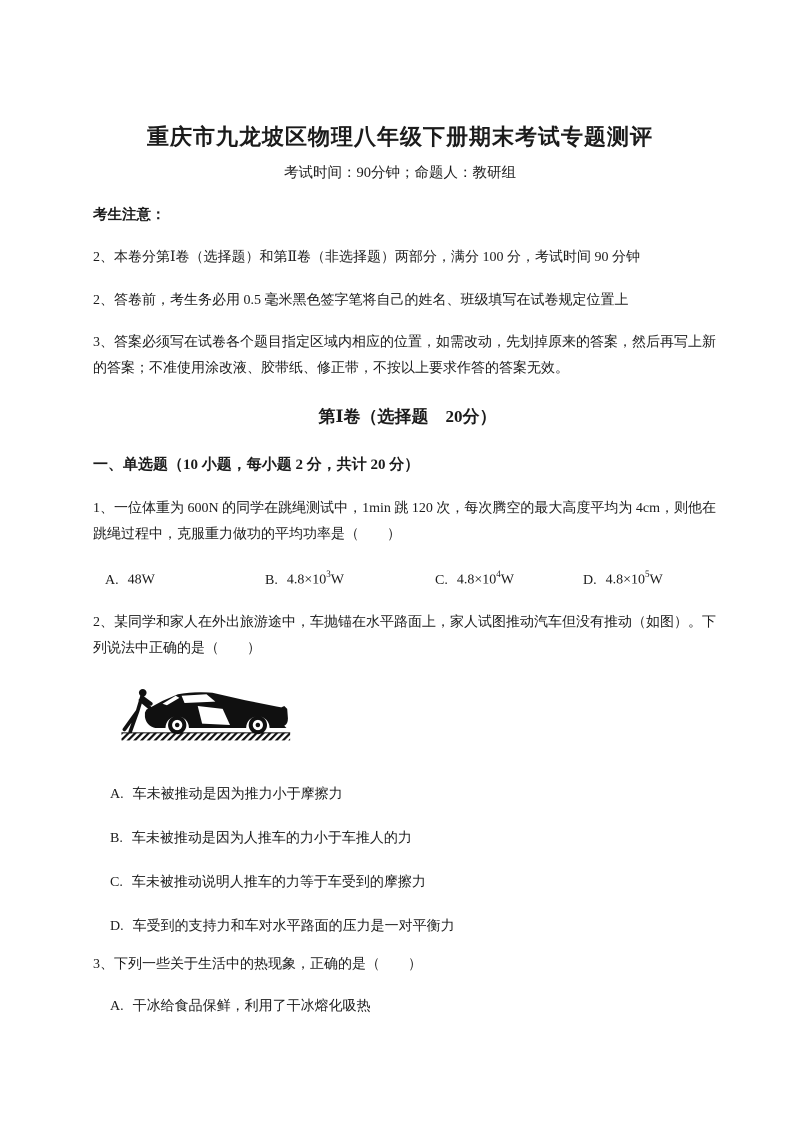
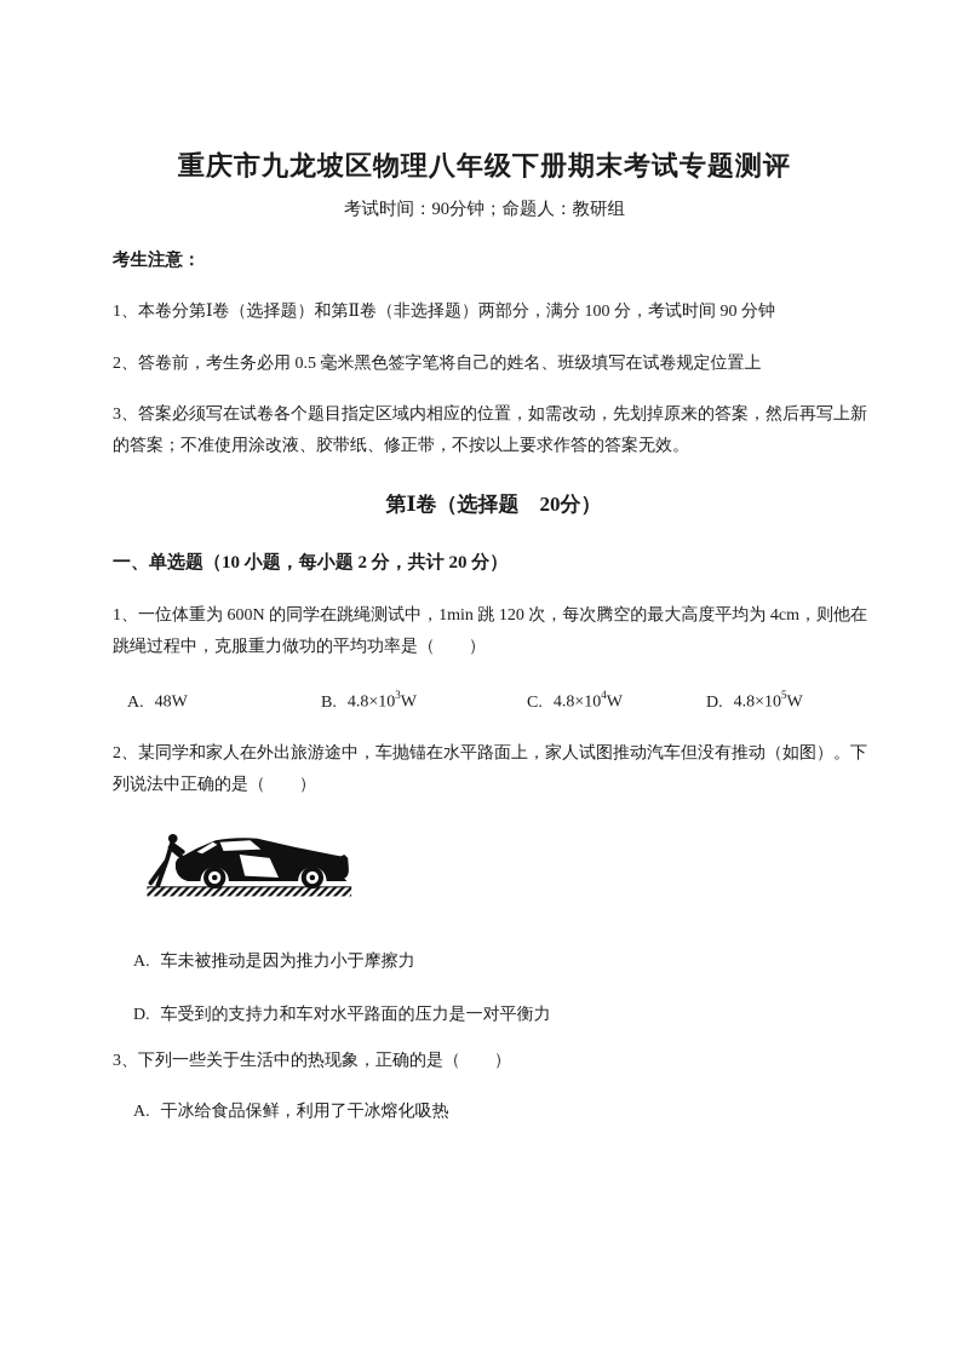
  重庆市九龙坡区物理八年级下册期末考试专题测评
  考试时间：90分钟；命题人：教研组
  考生注意：
- 2、本卷分第Ⅰ卷（选择题）和第Ⅱ卷（非选择题）两部分，满分 100 分，考试时间 90 分钟
+ 1、本卷分第Ⅰ卷（选择题）和第Ⅱ卷（非选择题）两部分，满分 100 分，考试时间 90 分钟
  2、答卷前，考生务必用 0.5 毫米黑色签字笔将自己的姓名、班级填写在试卷规定位置上
  3、答案必须写在试卷各个题目指定区域内相应的位置，如需改动，先划掉原来的答案，然后再写上新
  的答案；不准使用涂改液、胶带纸、修正带，不按以上要求作答的答案无效。
  第Ⅰ卷（选择题 20分）
  一、单选题（10 小题，每小题 2 分，共计 20 分）
  1、一位体重为 600N 的同学在跳绳测试中，1min 跳 120 次，每次腾空的最大高度平均为 4cm，则他在
  跳绳过程中，克服重力做功的平均功率是（ ）
  A. 48W
  B. 4.8×103W
  C. 4.8×104W
  D. 4.8×105W
  2、某同学和家人在外出旅游途中，车抛锚在水平路面上，家人试图推动汽车但没有推动（如图）。下
  列说法中正确的是（ ）
  A. 车未被推动是因为推力小于摩擦力
- B. 车未被推动是因为人推车的力小于车推人的力
- C. 车未被推动说明人推车的力等于车受到的摩擦力
  D. 车受到的支持力和车对水平路面的压力是一对平衡力
  3、下列一些关于生活中的热现象，正确的是（ ）
  A. 干冰给食品保鲜，利用了干冰熔化吸热
